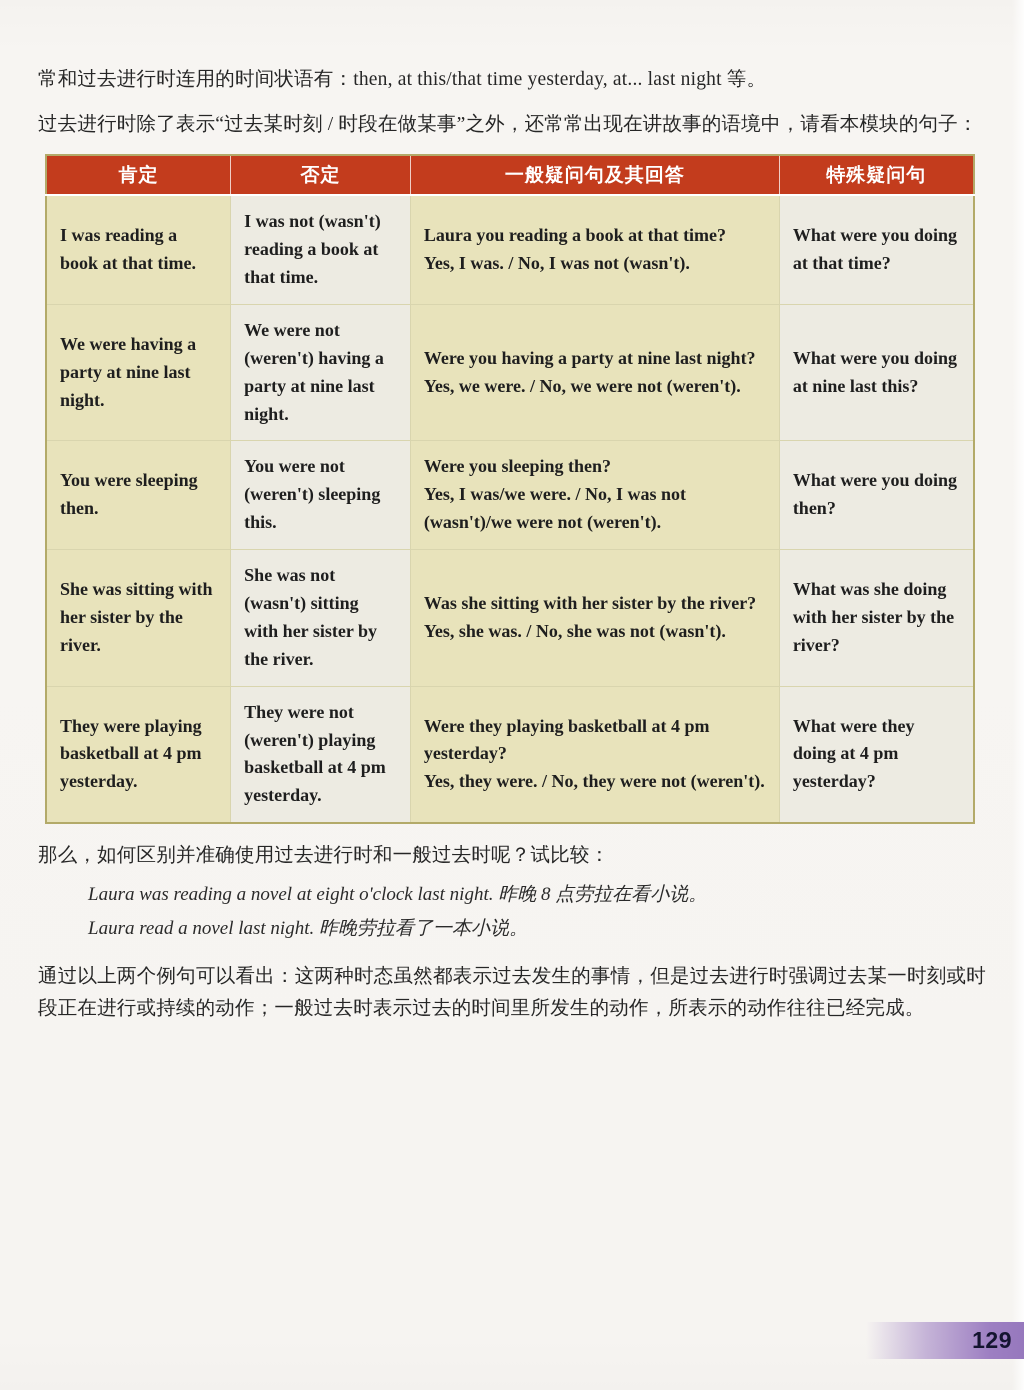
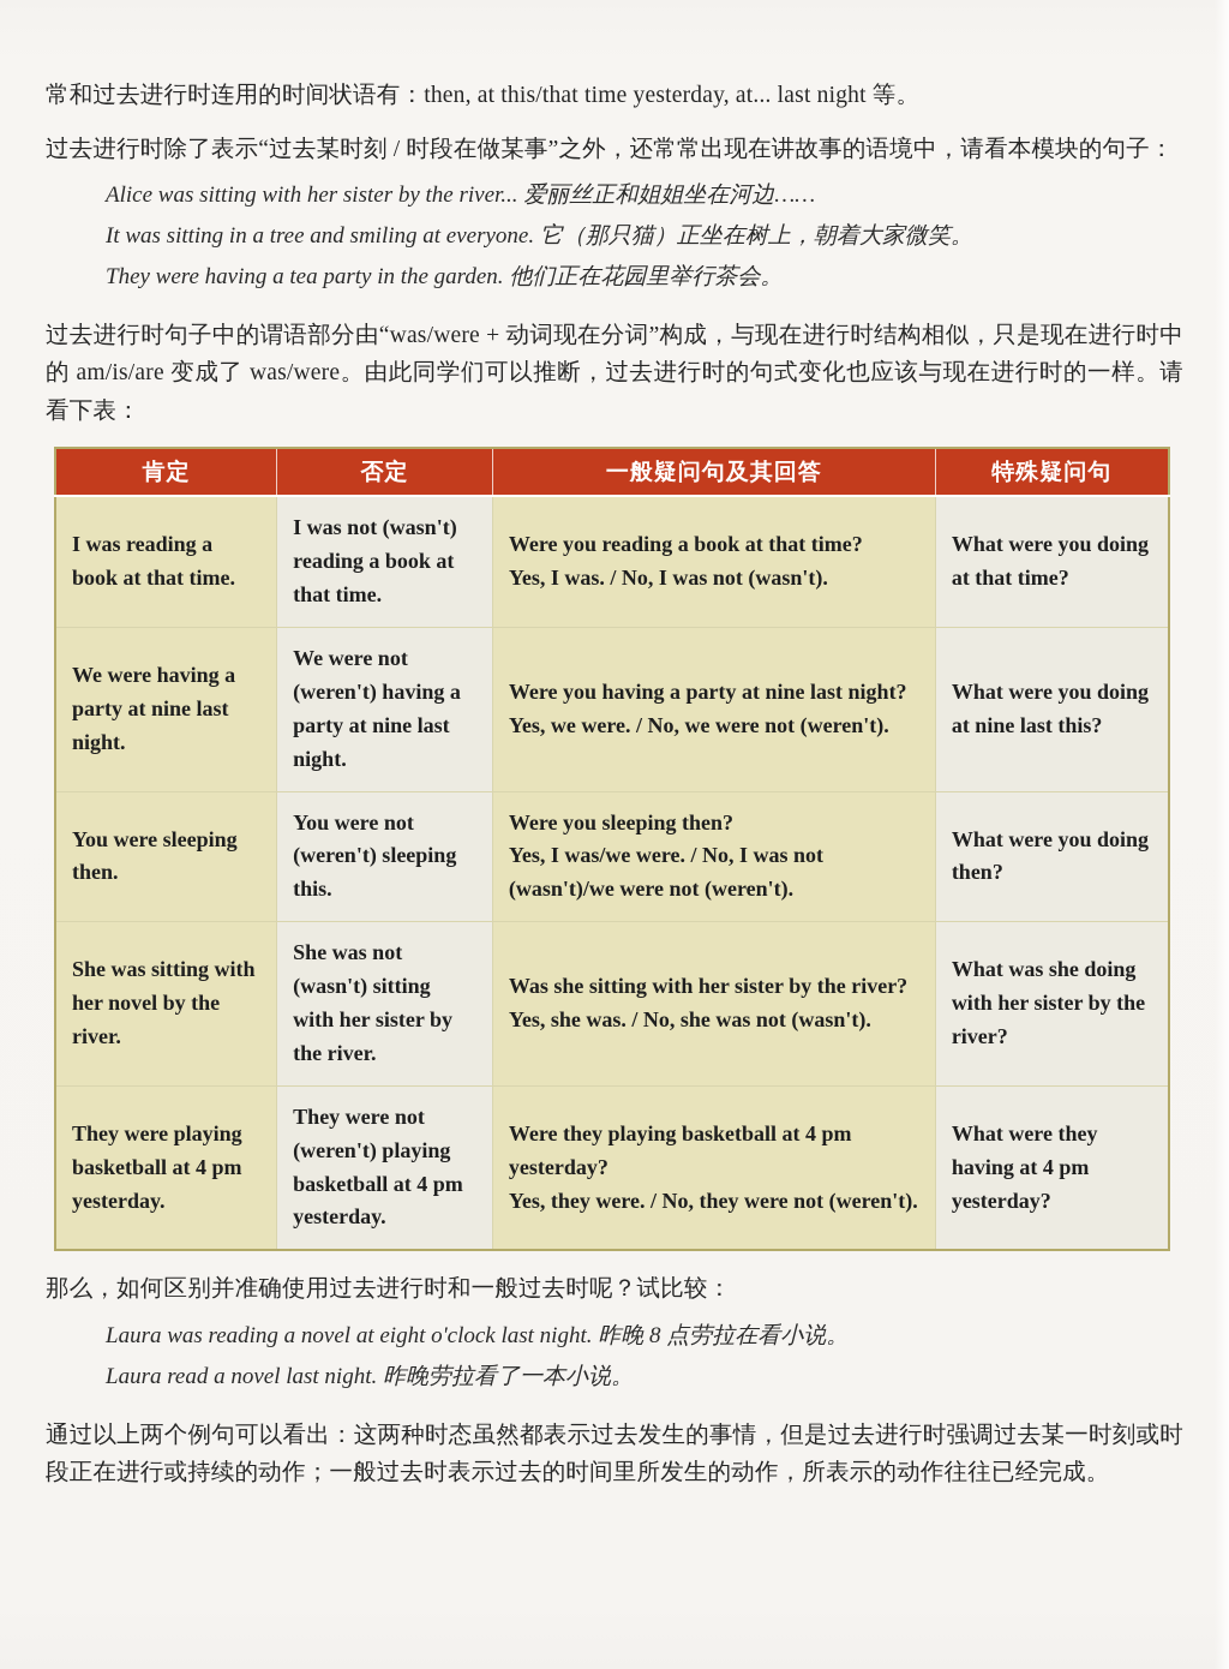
  常和过去进行时连用的时间状语有：then, at this/that time yesterday, at... last night 等。
  过去进行时除了表示“过去某时刻 / 时段在做某事”之外，还常常出现在讲故事的语境中，请看本模块的句子：
+ Alice was sitting with her sister by the river... 爱丽丝正和姐姐坐在河边……
+ It was sitting in a tree and smiling at everyone. 它（那只猫）正坐在树上，朝着大家微笑。
+ They were having a tea party in the garden. 他们正在花园里举行茶会。
+ 过去进行时句子中的谓语部分由“was/were + 动词现在分词”构成，与现在进行时结构相似，只是现在进行时中的 am/is/are 变成了 was/were。由此同学们可以推断，过去进行时的句式变化也应该与现在进行时的一样。请看下表：
  肯定	否定	一般疑问句及其回答	特殊疑问句
- I was reading a book at that time.	I was not (wasn't) reading a book at that time.	Laura you reading a book at that time? Yes, I was. / No, I was not (wasn't).	What were you doing at that time?
+ I was reading a book at that time.	I was not (wasn't) reading a book at that time.	Were you reading a book at that time? Yes, I was. / No, I was not (wasn't).	What were you doing at that time?
  We were having a party at nine last night.	We were not (weren't) having a party at nine last night.	Were you having a party at nine last night? Yes, we were. / No, we were not (weren't).	What were you doing at nine last this?
  You were sleeping then.	You were not (weren't) sleeping this.	Were you sleeping then? Yes, I was/we were. / No, I was not (wasn't)/we were not (weren't).	What were you doing then?
- She was sitting with her sister by the river.	She was not (wasn't) sitting with her sister by the river.	Was she sitting with her sister by the river? Yes, she was. / No, she was not (wasn't).	What was she doing with her sister by the river?
+ She was sitting with her novel by the river.	She was not (wasn't) sitting with her sister by the river.	Was she sitting with her sister by the river? Yes, she was. / No, she was not (wasn't).	What was she doing with her sister by the river?
- They were playing basketball at 4 pm yesterday.	They were not (weren't) playing basketball at 4 pm yesterday.	Were they playing basketball at 4 pm yesterday? Yes, they were. / No, they were not (weren't).	What were they doing at 4 pm yesterday?
+ They were playing basketball at 4 pm yesterday.	They were not (weren't) playing basketball at 4 pm yesterday.	Were they playing basketball at 4 pm yesterday? Yes, they were. / No, they were not (weren't).	What were they having at 4 pm yesterday?
  那么，如何区别并准确使用过去进行时和一般过去时呢？试比较：
  Laura was reading a novel at eight o'clock last night. 昨晚 8 点劳拉在看小说。
  Laura read a novel last night. 昨晚劳拉看了一本小说。
  通过以上两个例句可以看出：这两种时态虽然都表示过去发生的事情，但是过去进行时强调过去某一时刻或时段正在进行或持续的动作；一般过去时表示过去的时间里所发生的动作，所表示的动作往往已经完成。
- 129
